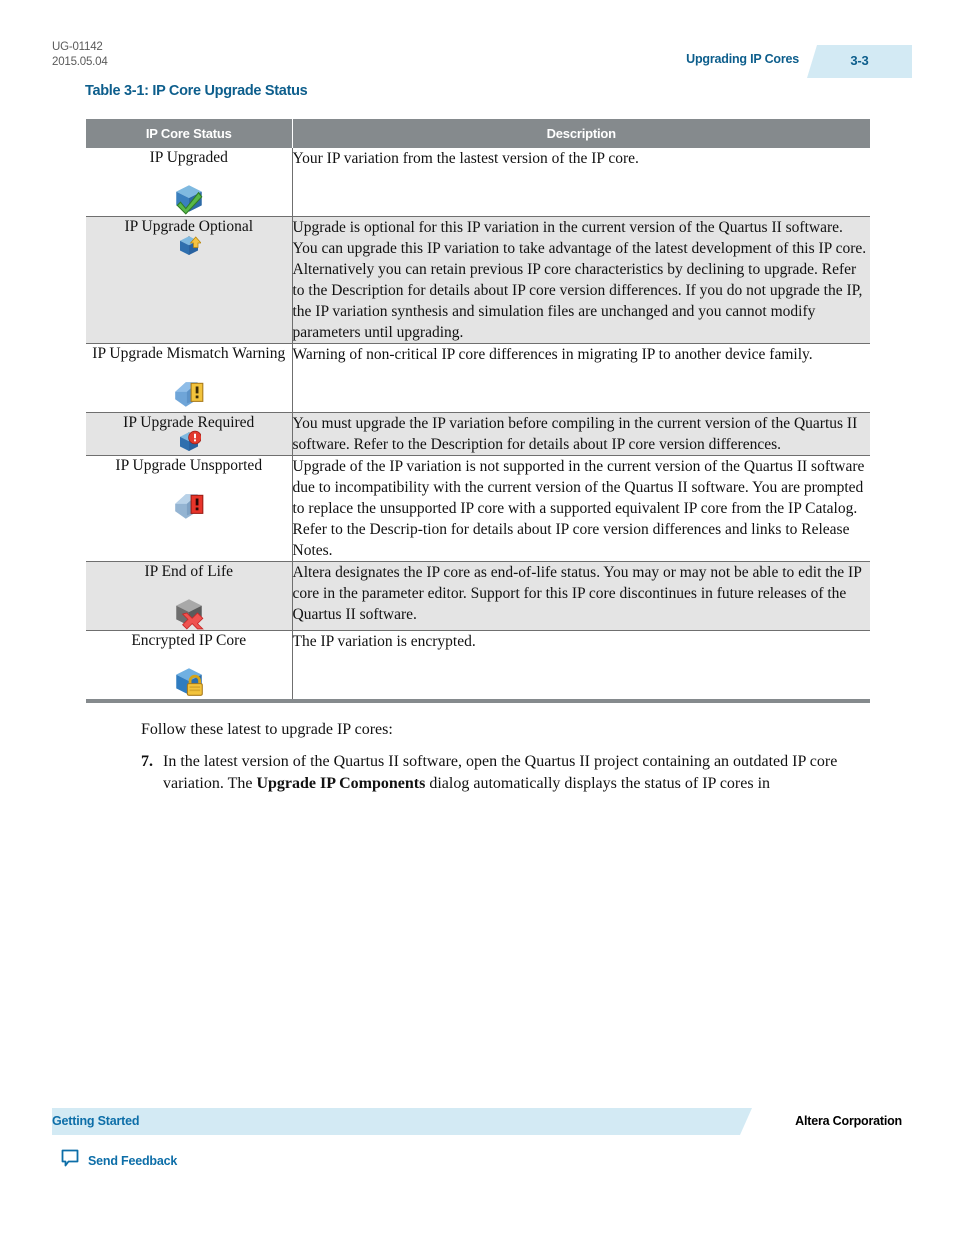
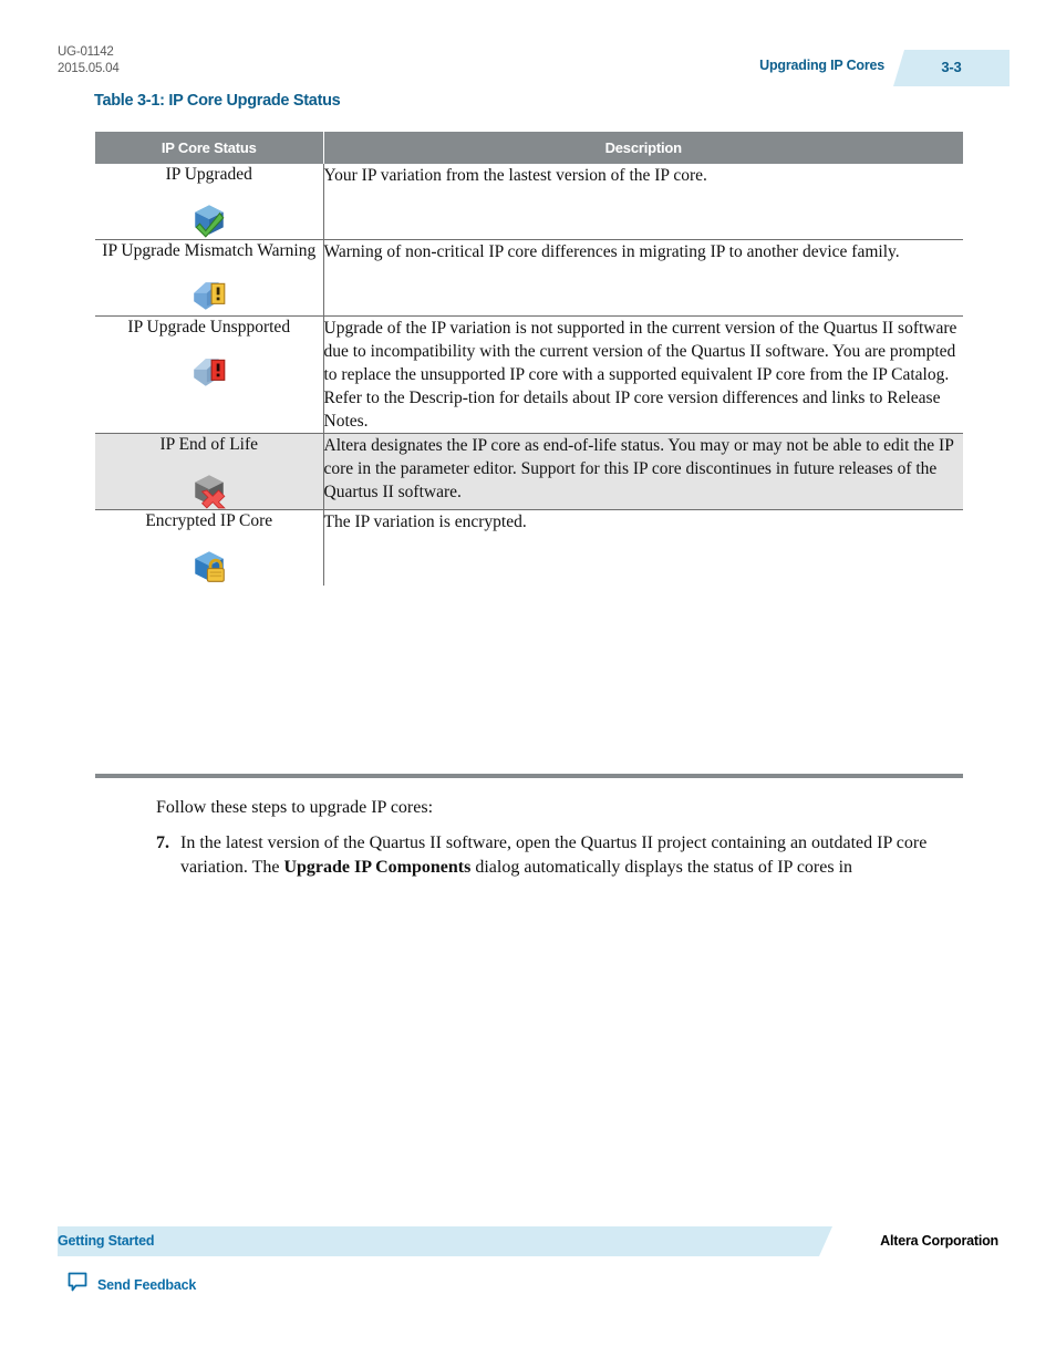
  UG-01142
  2015.05.04
  Upgrading IP Cores
  3-3
  Table 3-1: IP Core Upgrade Status
  IP Core Status	Description
  IP Upgraded	Your IP variation from the lastest version of the IP core.
- IP Upgrade Optional	Upgrade is optional for this IP variation in the current version of the Quartus II software. You can upgrade this IP variation to take advantage of the latest development of this IP core. Alternatively you can retain previous IP core characteristics by declining to upgrade. Refer to the Description for details about IP core version differences. If you do not upgrade the IP, the IP variation synthesis and simulation files are unchanged and you cannot modify parameters until upgrading.
  IP Upgrade Mismatch Warning	Warning of non-critical IP core differences in migrating IP to another device family.
- IP Upgrade Required	You must upgrade the IP variation before compiling in the current version of the Quartus II software. Refer to the Description for details about IP core version differences.
  IP Upgrade Unspported	Upgrade of the IP variation is not supported in the current version of the Quartus II software due to incompatibility with the current version of the Quartus II software. You are prompted to replace the unsupported IP core with a supported equivalent IP core from the IP Catalog. Refer to the Descrip-tion for details about IP core version differences and links to Release Notes.
  IP End of Life	Altera designates the IP core as end-of-life status. You may or may not be able to edit the IP core in the parameter editor. Support for this IP core discontinues in future releases of the Quartus II software.
  Encrypted IP Core	The IP variation is encrypted.
- Follow these latest to upgrade IP cores:
+ Follow these steps to upgrade IP cores:
  7.
  In the latest version of the Quartus II software, open the Quartus II project containing an outdated IP core variation. The Upgrade IP Components dialog automatically displays the status of IP cores in
  Getting Started
  Altera Corporation
  Send Feedback
